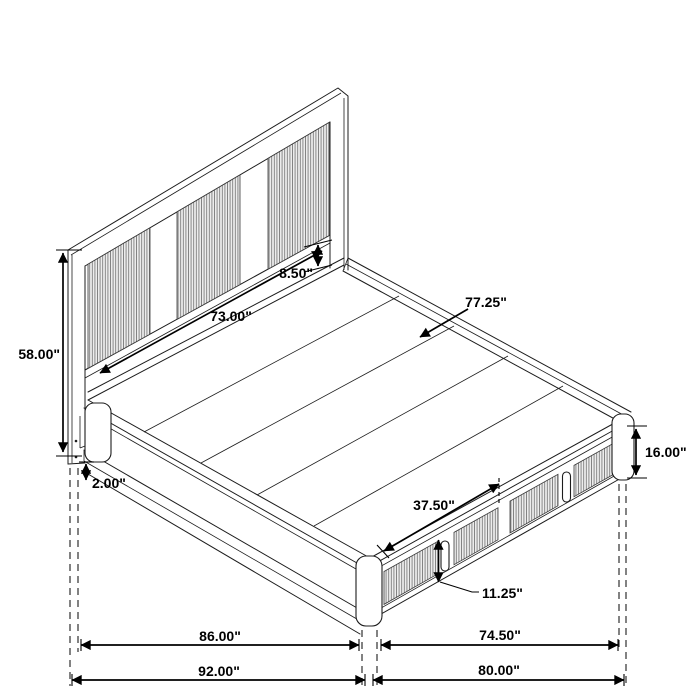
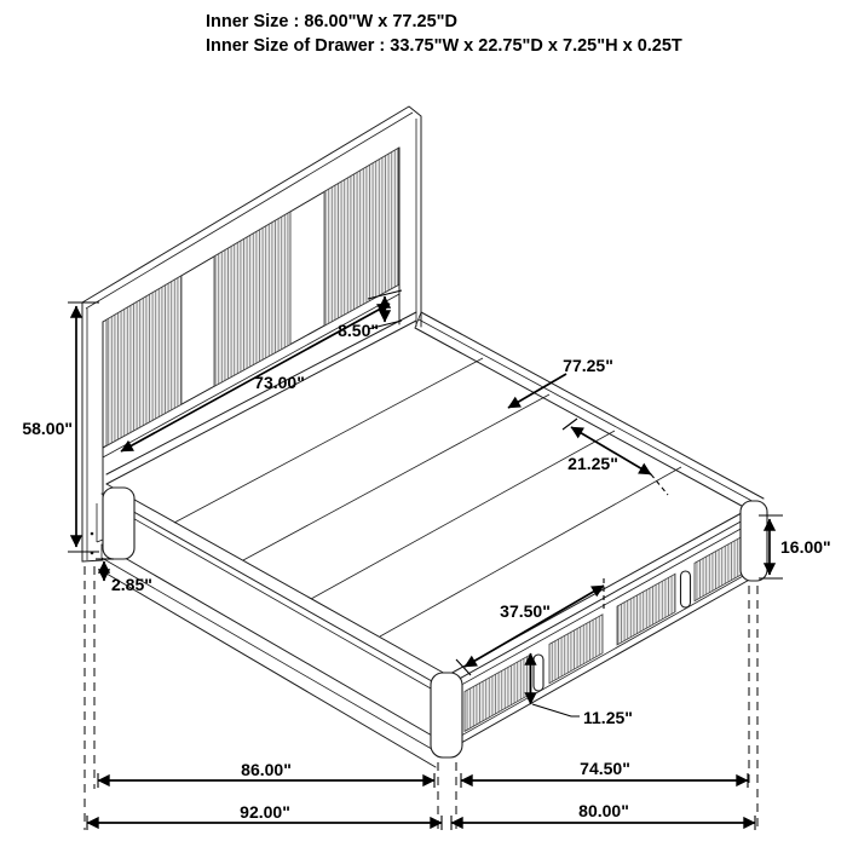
+ Inner Size : 86.00"W x 77.25"D
+ Inner Size of Drawer : 33.75"W x 22.75"D x 7.25"H x 0.25T
  58.00"
- 2.00"
+ 2.85"
  73.00"
  8.50"
  77.25"
+ 21.25"
  37.50"
  11.25"
  16.00"
  86.00"
  74.50"
  92.00"
  80.00"
